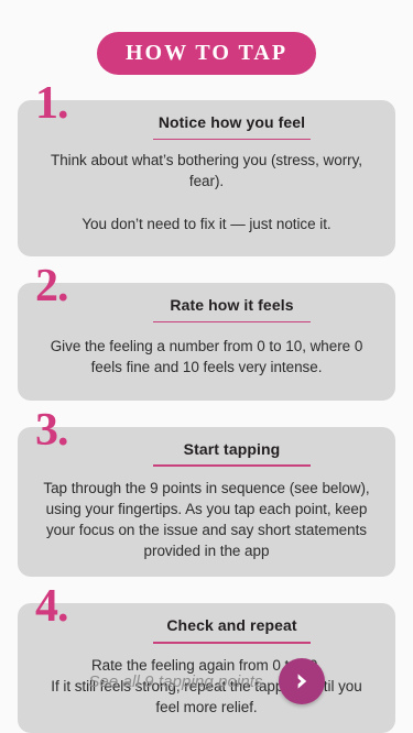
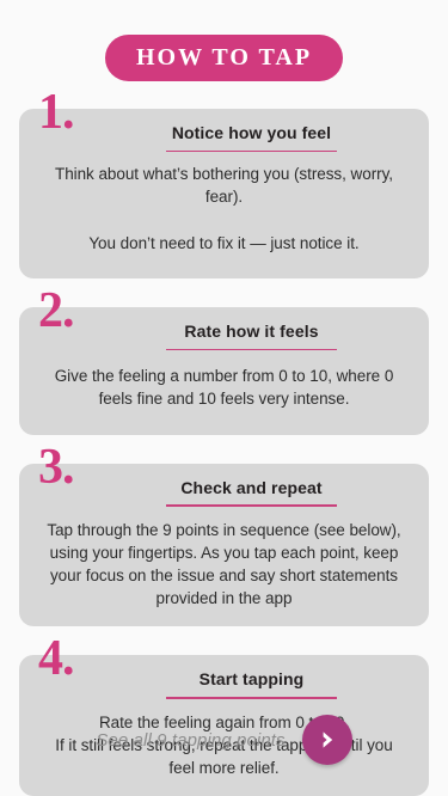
  HOW TO TAP
  1.
  Notice how you feel
  Think about what’s bothering you (stress, worry, fear).
  You don’t need to fix it — just notice it.
  2.
  Rate how it feels
  Give the feeling a number from 0 to 10, where 0
  feels fine and 10 feels very intense.
  3.
- Start tapping
+ Check and repeat
  Tap through the 9 points in sequence (see below),
  using your fingertips. As you tap each point, keep
  your focus on the issue and say short statements
  provided in the app
  4.
- Check and repeat
+ Start tapping
  Rate the feeling again from 0.
  If it still feels strong, repeat the taptil you
  feel more relief.
  See all 9 tapping points
